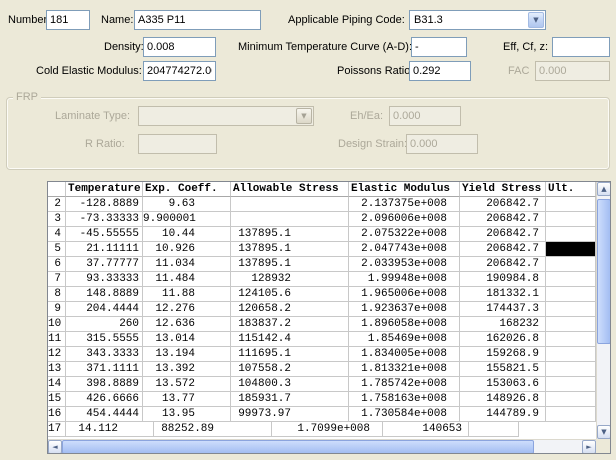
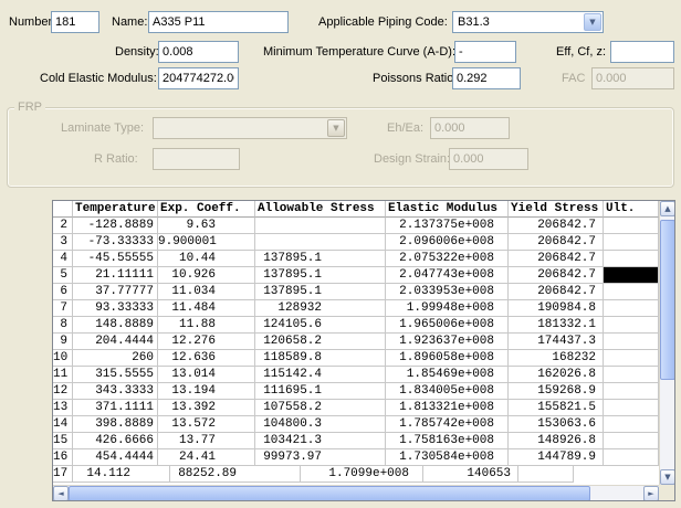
  Numbe
  181
  Name:
  A335 P11
  Applicable Piping Code:
  B31.3
  ▼
  Density
  0.008
  Minimum Temperature Curve (A-D)
  -
  Eff, Cf, z:
  Cold Elastic Modulus:
  204774272.0
  Poissons Ratio
  0.292
  FAC
  0.000
  FRP
  Laminate Type:
  ▼
  Eh/Ea:
  0.000
  R Ratio:
  Design Strain
  0.000
  Temperature
  Exp. Coeff.
  Allowable Stress
  Elastic Modulus
  Yield Stress
  Ult.
  2
  -128.8889
  9.63
  2.137375e+008
  206842.7
  3
  -73.33333
  9.900001
  2.096006e+008
  206842.7
  4
  -45.55555
  10.44
  137895.1
  2.075322e+008
  206842.7
  5
  21.11111
  10.926
  137895.1
  2.047743e+008
  206842.7
  6
  37.77777
  11.034
  137895.1
  2.033953e+008
  206842.7
  7
  93.33333
  11.484
  128932
  1.99948e+008
  190984.8
  8
  148.8889
  11.88
  124105.6
  1.965006e+008
  181332.1
  9
  204.4444
  12.276
  120658.2
  1.923637e+008
  174437.3
  10
  260
  12.636
- 183837.2
+ 118589.8
  1.896058e+008
  168232
  11
  315.5555
  13.014
  115142.4
  1.85469e+008
  162026.8
  12
  343.3333
  13.194
  111695.1
  1.834005e+008
  159268.9
  13
  371.1111
  13.392
  107558.2
  1.813321e+008
  155821.5
  14
  398.8889
  13.572
  104800.3
  1.785742e+008
  153063.6
  15
  426.6666
  13.77
- 185931.7
+ 103421.3
  1.758163e+008
  148926.8
  16
  454.4444
- 13.95
+ 24.41
  99973.97
  1.730584e+008
  144789.9
  17
  14.112
  88252.89
  1.7099e+008
  140653
  ▲
  ▼
  ◄
  ►
